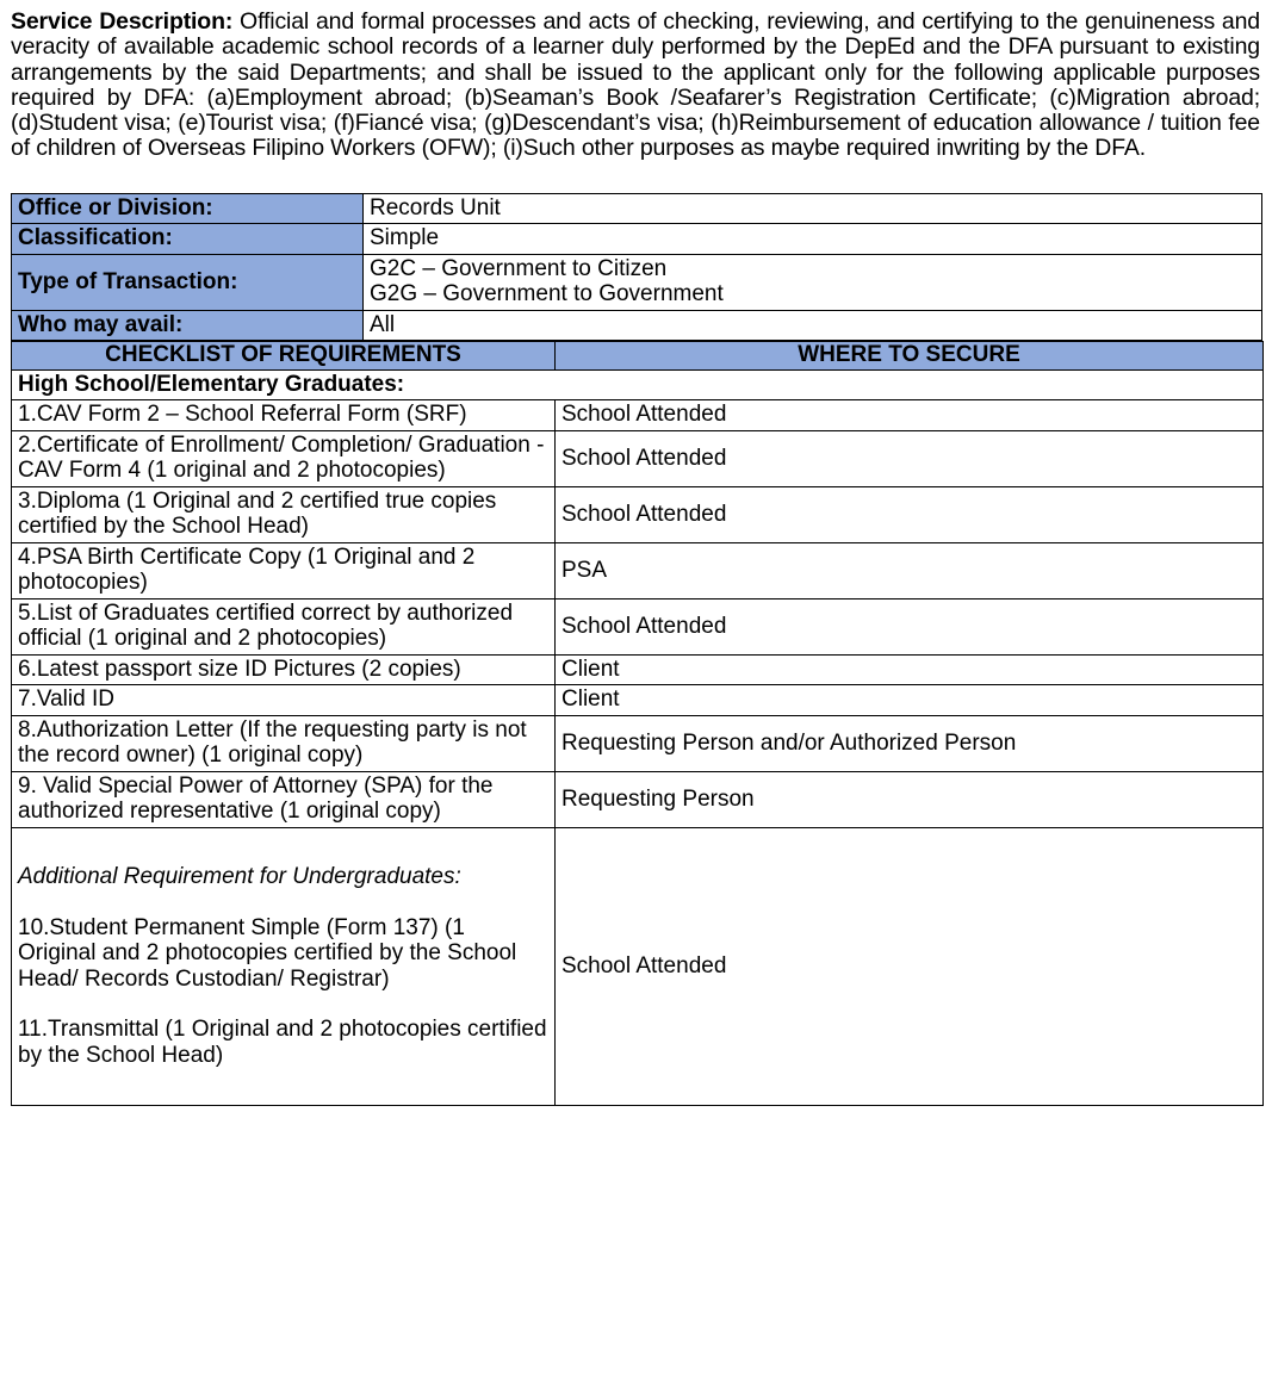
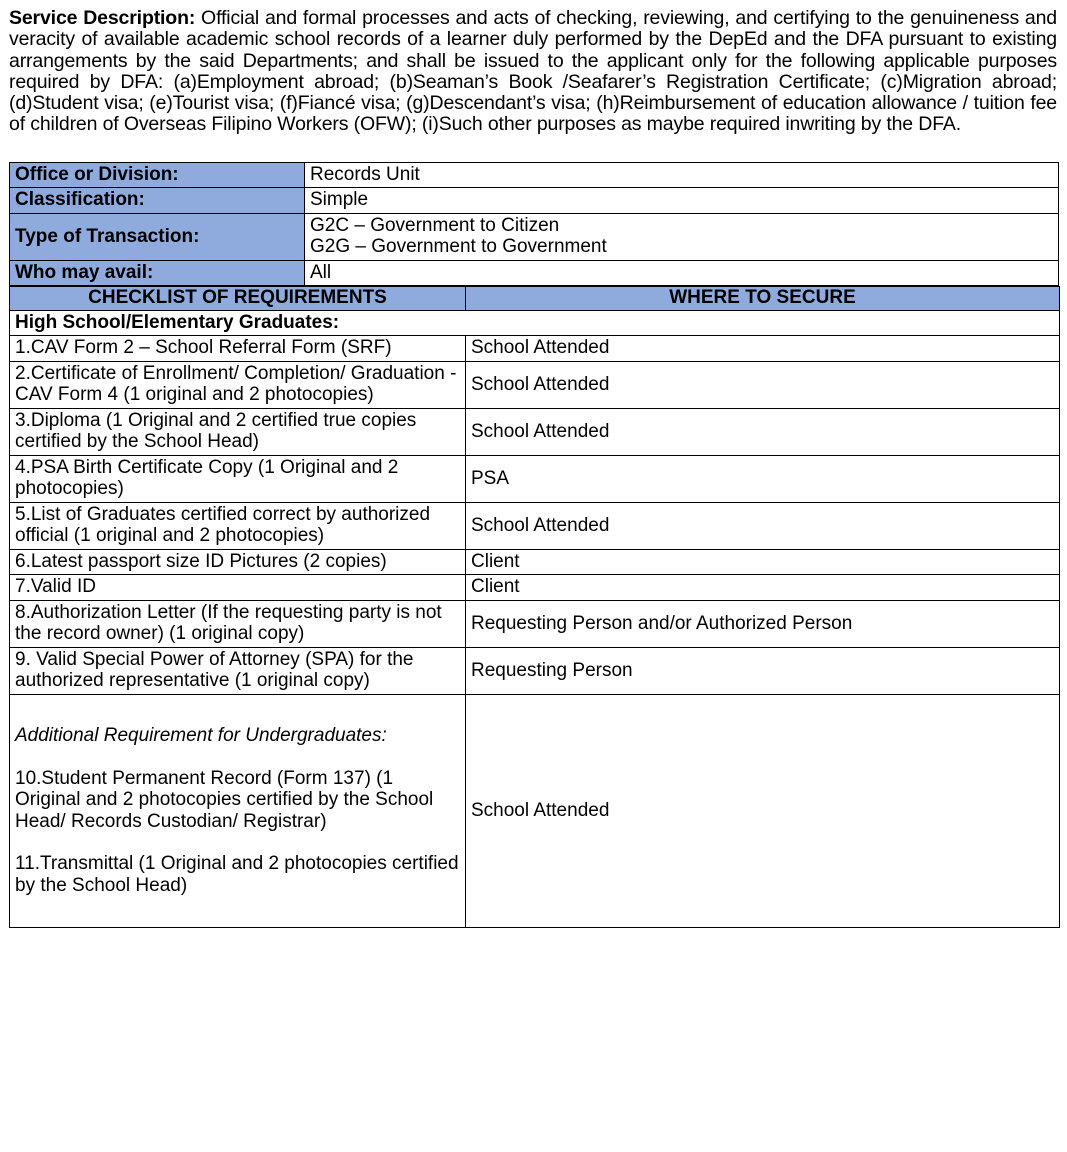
  Service Description: Official and formal processes and acts of checking, reviewing, and certifying to the genuineness and veracity of available academic school records of a learner duly performed by the DepEd and the DFA pursuant to existing arrangements by the said Departments; and shall be issued to the applicant only for the following applicable purposes required by DFA: (a)Employment abroad; (b)Seaman’s Book /Seafarer’s Registration Certificate; (c)Migration abroad; (d)Student visa; (e)Tourist visa; (f)Fiancé visa; (g)Descendant’s visa; (h)Reimbursement of education allowance / tuition fee of children of Overseas Filipino Workers (OFW); (i)Such other purposes as maybe required inwriting by the DFA.
  Office or Division:	Records Unit
  Classification:	Simple
  Type of Transaction:	G2C – Government to Citizen G2G – Government to Government
  Who may avail:	All
  CHECKLIST OF REQUIREMENTS	WHERE TO SECURE
  High School/Elementary Graduates:
  1.CAV Form 2 – School Referral Form (SRF)	School Attended
  2.Certificate of Enrollment/ Completion/ Graduation - CAV Form 4 (1 original and 2 photocopies)	School Attended
  3.Diploma (1 Original and 2 certified true copies certified by the School Head)	School Attended
  4.PSA Birth Certificate Copy (1 Original and 2 photocopies)	PSA
  5.List of Graduates certified correct by authorized official (1 original and 2 photocopies)	School Attended
  6.Latest passport size ID Pictures (2 copies)	Client
  7.Valid ID	Client
  8.Authorization Letter (If the requesting party is not the record owner) (1 original copy)	Requesting Person and/or Authorized Person
  9. Valid Special Power of Attorney (SPA) for the authorized representative (1 original copy)	Requesting Person
- Additional Requirement for Undergraduates: 10.Student Permanent Simple (Form 137) (1 Original and 2 photocopies certified by the School Head/ Records Custodian/ Registrar) 11.Transmittal (1 Original and 2 photocopies certified by the School Head)	School Attended
+ Additional Requirement for Undergraduates: 10.Student Permanent Record (Form 137) (1 Original and 2 photocopies certified by the School Head/ Records Custodian/ Registrar) 11.Transmittal (1 Original and 2 photocopies certified by the School Head)	School Attended
